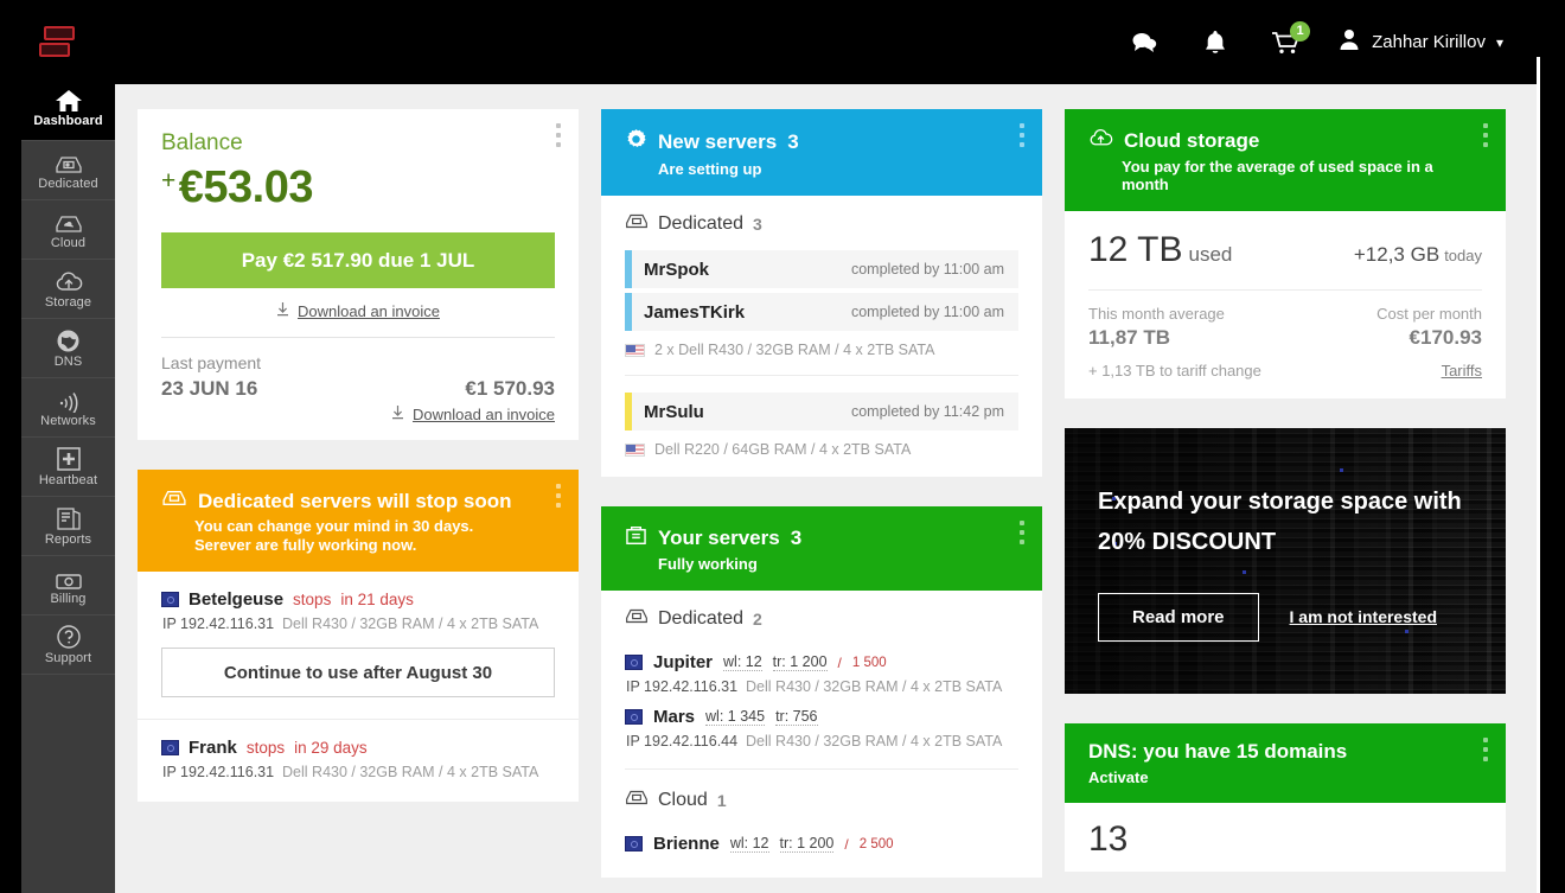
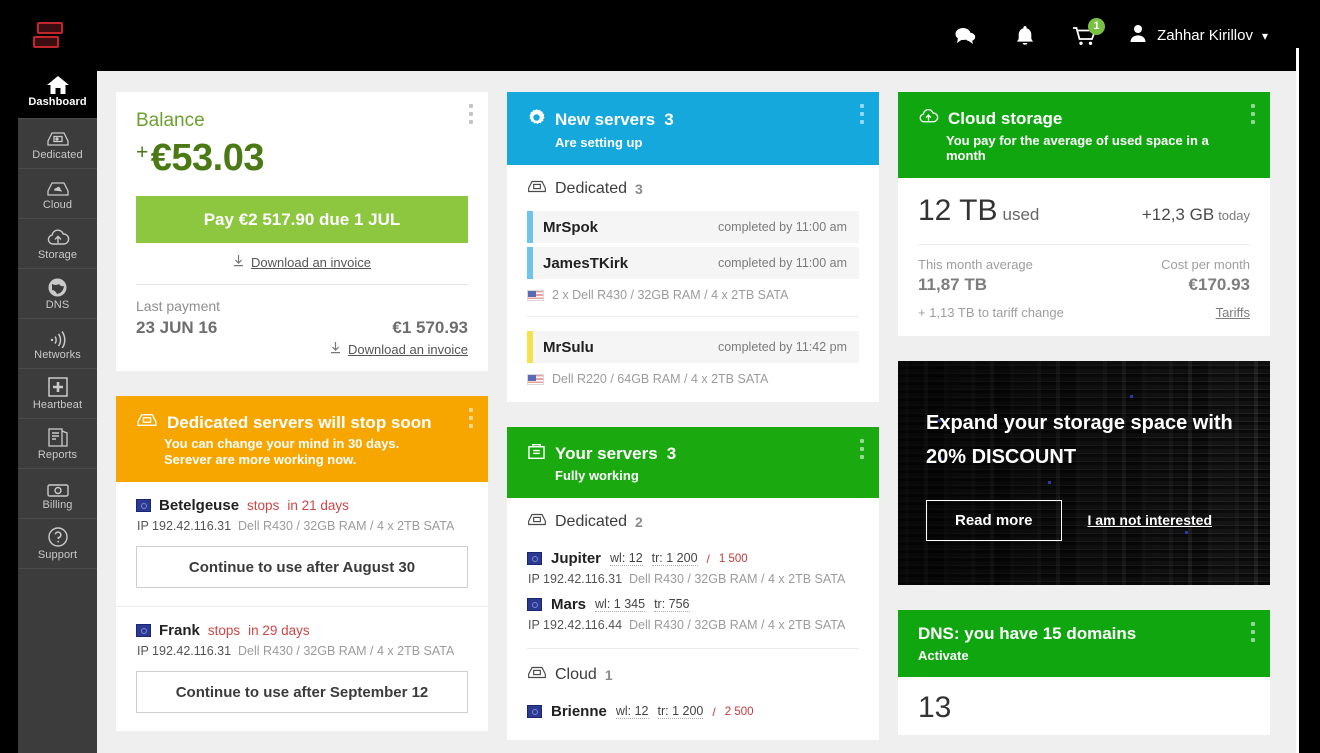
  1
  Zahhar Kirillov
  ▾
  Dashboard
  Dedicated
  Cloud
  Storage
  DNS
  Networks
  Heartbeat
  Reports
  Billing
  Support
  Balance
  + €53.03
  Pay €2 517.90 due 1 JUL
  Download an invoice
  Last payment
  23 JUN 16
  €1 570.93
  Download an invoice
  Dedicated servers will stop soon
  You can change your mind in 30 days.
- Serever are fully working now.
+ Serever are more working now.
  Betelgeuse
  stops
  in 21 days
  IP 192.42.116.31 Dell R430 / 32GB RAM / 4 x 2TB SATA
  Continue to use after August 30
  Frank
  stops
  in 29 days
  IP 192.42.116.31 Dell R430 / 32GB RAM / 4 x 2TB SATA
+ Continue to use after September 12
  New servers
  3
  Are setting up
  Dedicated
  3
  MrSpok
  completed by 11:00 am
  JamesTKirk
  completed by 11:00 am
  2 x Dell R430 / 32GB RAM / 4 x 2TB SATA
  MrSulu
  completed by 11:42 pm
  Dell R220 / 64GB RAM / 4 x 2TB SATA
  Your servers
  3
  Fully working
  Dedicated
  2
  Jupiter
  wl: 12
  tr: 1 200
  /
  1 500
  IP 192.42.116.31 Dell R430 / 32GB RAM / 4 x 2TB SATA
  Mars
  wl: 1 345
  tr: 756
  IP 192.42.116.44 Dell R430 / 32GB RAM / 4 x 2TB SATA
  Cloud
  1
  Brienne
  wl: 12
  tr: 1 200
  /
  2 500
  Cloud storage
  You pay for the average of used space in a month
  12 TB used
  +12,3 GB today
  This month average
  11,87 TB
  Cost per month
  €170.93
  + 1,13 TB to tariff change
  Tariffs
  Expand your storage space with
  20% DISCOUNT
  Read more
  I am not interested
  DNS: you have 15 domains
  Activate
  13
